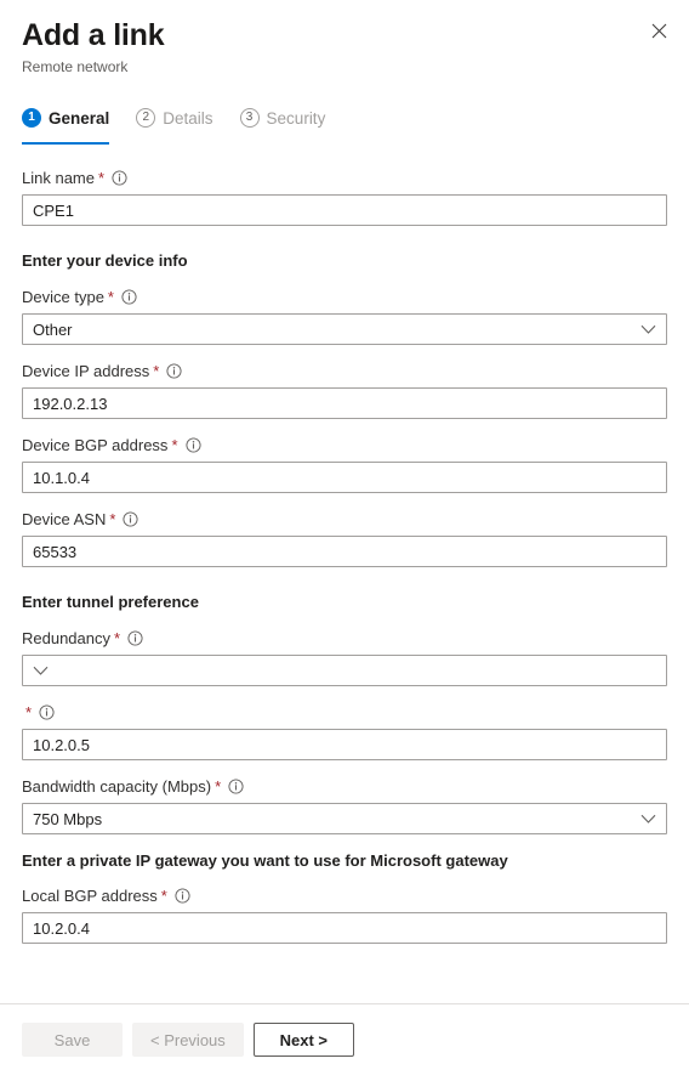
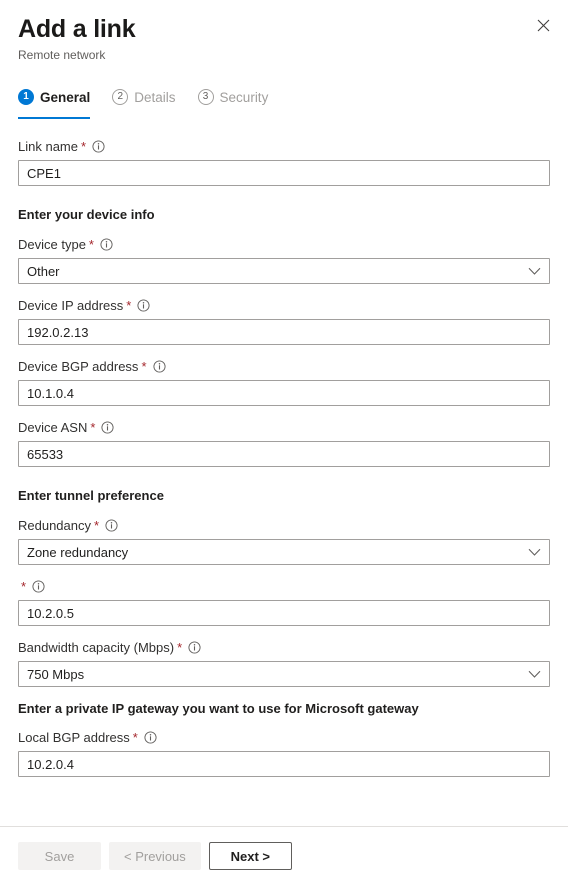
  Add a link
  Remote network
  1
  General
  2
  Details
  3
  Security
  Link name
  *
  CPE1
  Enter your device info
  Device type
  *
  Other
  Device IP address
  *
  192.0.2.13
  Device BGP address
  *
  10.1.0.4
  Device ASN
  *
  65533
  Enter tunnel preference
  Redundancy
  *
+ Zone redundancy
  *
  10.2.0.5
  Bandwidth capacity (Mbps)
  *
  750 Mbps
  Enter a private IP gateway you want to use for Microsoft gateway
  Local BGP address
  *
  10.2.0.4
  Save
  < Previous
  Next >
